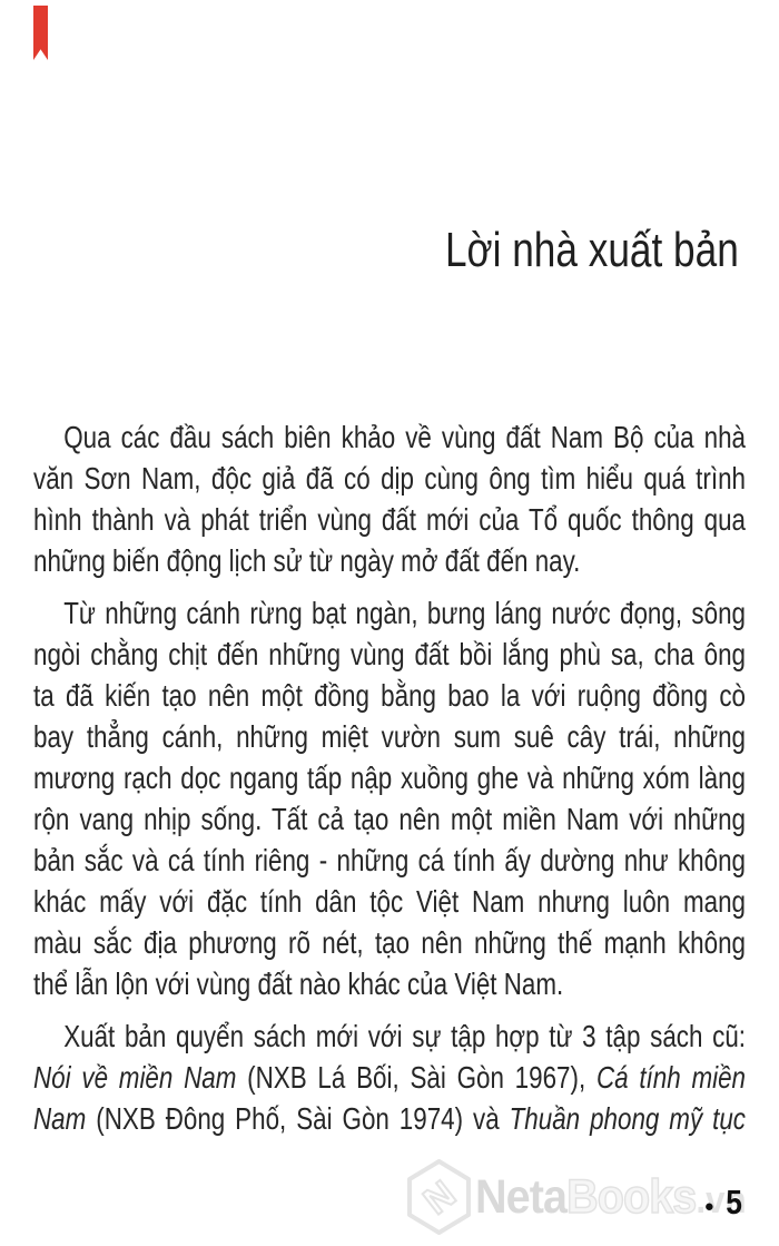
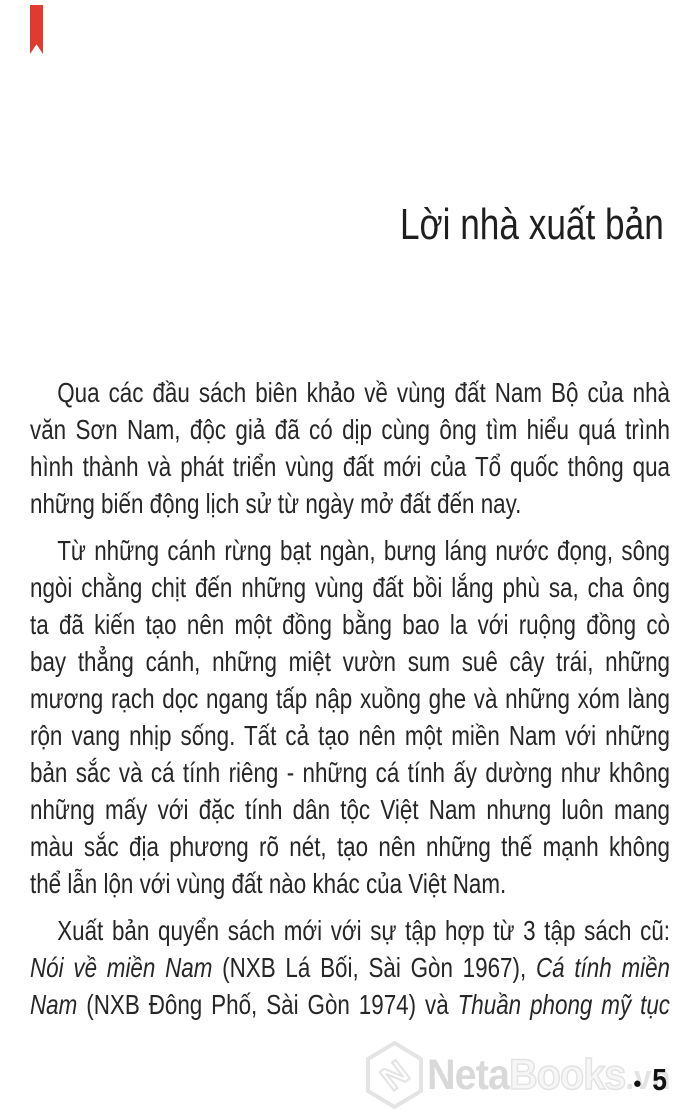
  Lời nhà xuất bản
  Qua các đầu sách biên khảo về vùng đất Nam Bộ của nhà
  văn Sơn Nam, độc giả đã có dịp cùng ông tìm hiểu quá trình
  hình thành và phát triển vùng đất mới của Tổ quốc thông qua
  những biến động lịch sử từ ngày mở đất đến nay.
  Từ những cánh rừng bạt ngàn, bưng láng nước đọng, sông
  ngòi chằng chịt đến những vùng đất bồi lắng phù sa, cha ông
  ta đã kiến tạo nên một đồng bằng bao la với ruộng đồng cò
  bay thẳng cánh, những miệt vườn sum suê cây trái, những
  mương rạch dọc ngang tấp nập xuồng ghe và những xóm làng
  rộn vang nhịp sống. Tất cả tạo nên một miền Nam với những
  bản sắc và cá tính riêng - những cá tính ấy dường như không
- khác mấy với đặc tính dân tộc Việt Nam nhưng luôn mang
+ những mấy với đặc tính dân tộc Việt Nam nhưng luôn mang
  màu sắc địa phương rõ nét, tạo nên những thế mạnh không
  thể lẫn lộn với vùng đất nào khác của Việt Nam.
  Xuất bản quyển sách mới với sự tập hợp từ 3 tập sách cũ:
  Nói về miền Nam (NXB Lá Bối, Sài Gòn 1967), Cá tính miền
  Nam (NXB Đông Phố, Sài Gòn 1974) và Thuần phong mỹ tục
  NetaBooks.vn
  ●
  5
